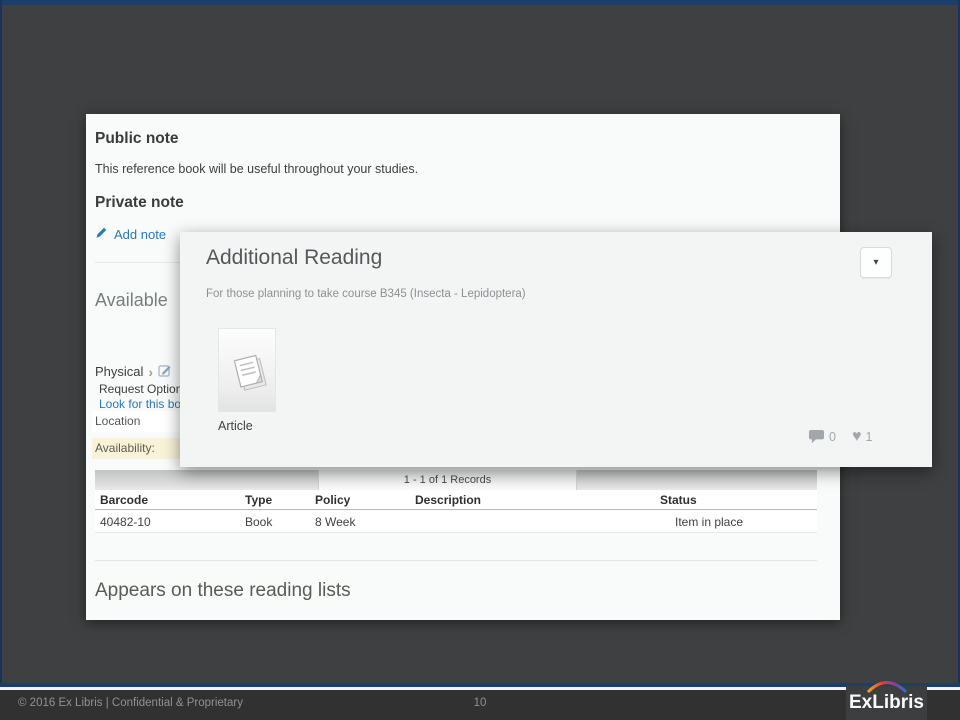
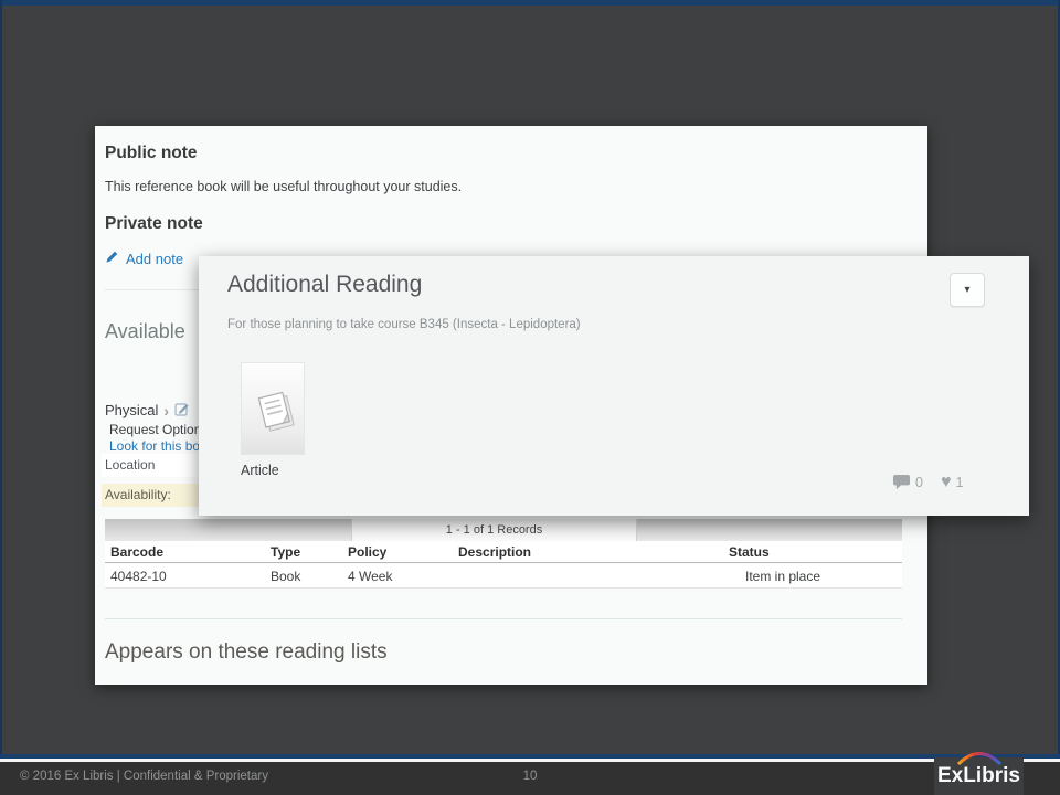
  Public note
  This reference book will be useful throughout your studies.
  Private note
  Add note
  Available
  Physical
  ›
  Request Optio
  Look for this bo
  Location
  Availability:
  1 - 1 of 1 Records
  Barcode
  Type
  Policy
  Description
  Status
  40482-10
  Book
- 8 Week
+ 4 Week
  Item in place
  Appears on these reading lists
  Additional Reading
  For those planning to take course B345 (Insecta - Lepidoptera)
  ▾
  Article
  0
  ♥
  1
  © 2016 Ex Libris | Confidential & Proprietary
  10
  ExLibris
